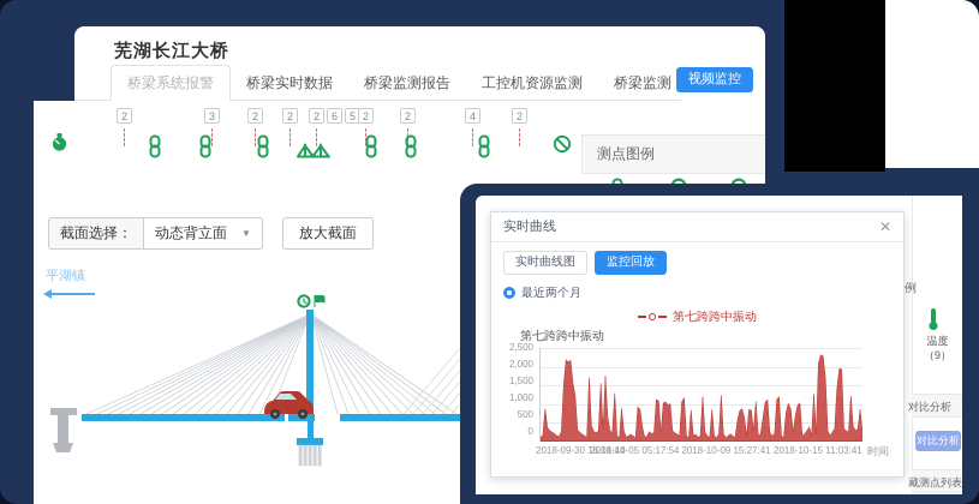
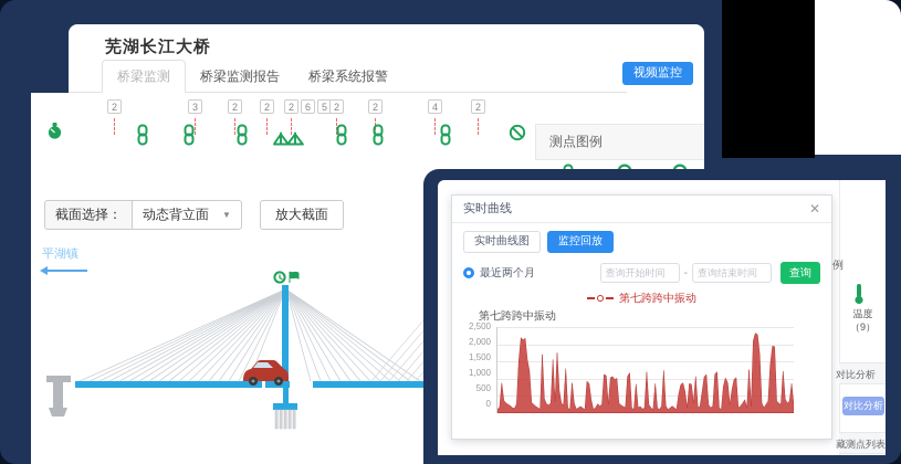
  芜湖长江大桥
- 桥梁系统报警
+ 桥梁监测
- 桥梁实时数据
  桥梁监测报告
- 工控机资源监测
- 桥梁监测
+ 桥梁系统报警
  视频监控
  2
  3
  2
  2
  2
  6
  5
  2
  2
  4
  2
  测点图例
  截面选择：
  动态背立面
  ▼
  放大截面
  平湖镇
  实时曲线
  ✕
  实时曲线图
  监控回放
  最近两个月
+ 查询开始时间
+ -
+ 查询结束时间
+ 查询
  第七跨跨中振动
  第七跨跨中振动
  2,500
  2,000
  1,500
  1,000
  500
  0
- 时间
- 2018-09-30 16:01:44
- 2018-10-05 05:17:54
- 2018-10-09 15:27:41
- 2018-10-15 11:03:41
  例
  温度
  （9）
  对比分析
  对比分析
  藏测点列表
